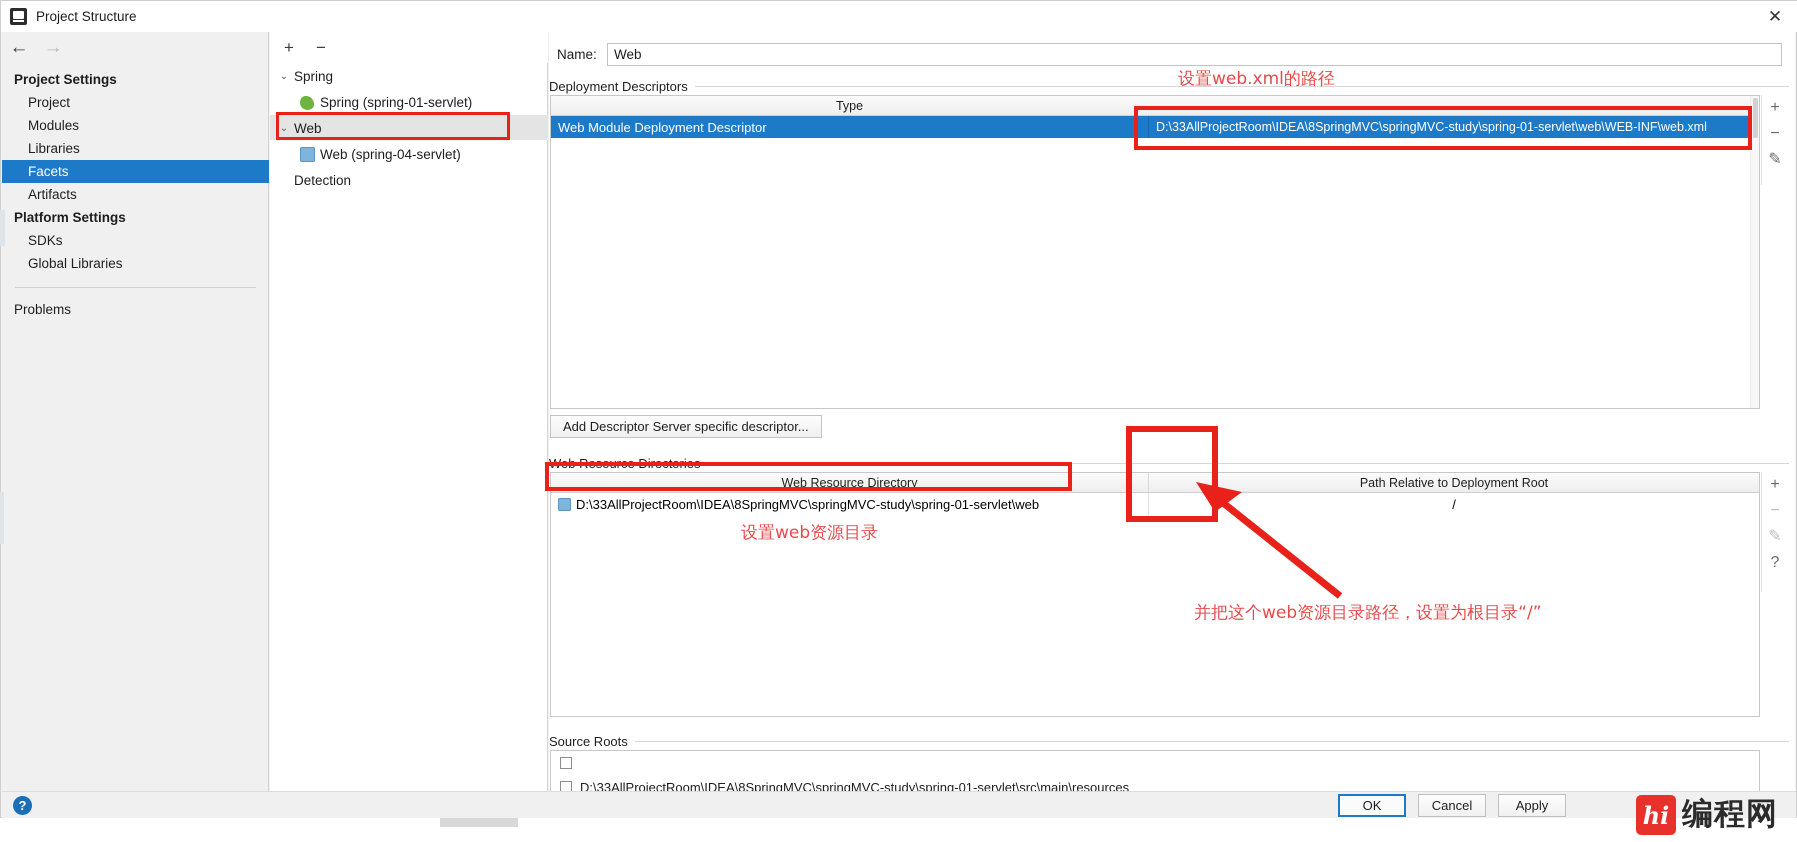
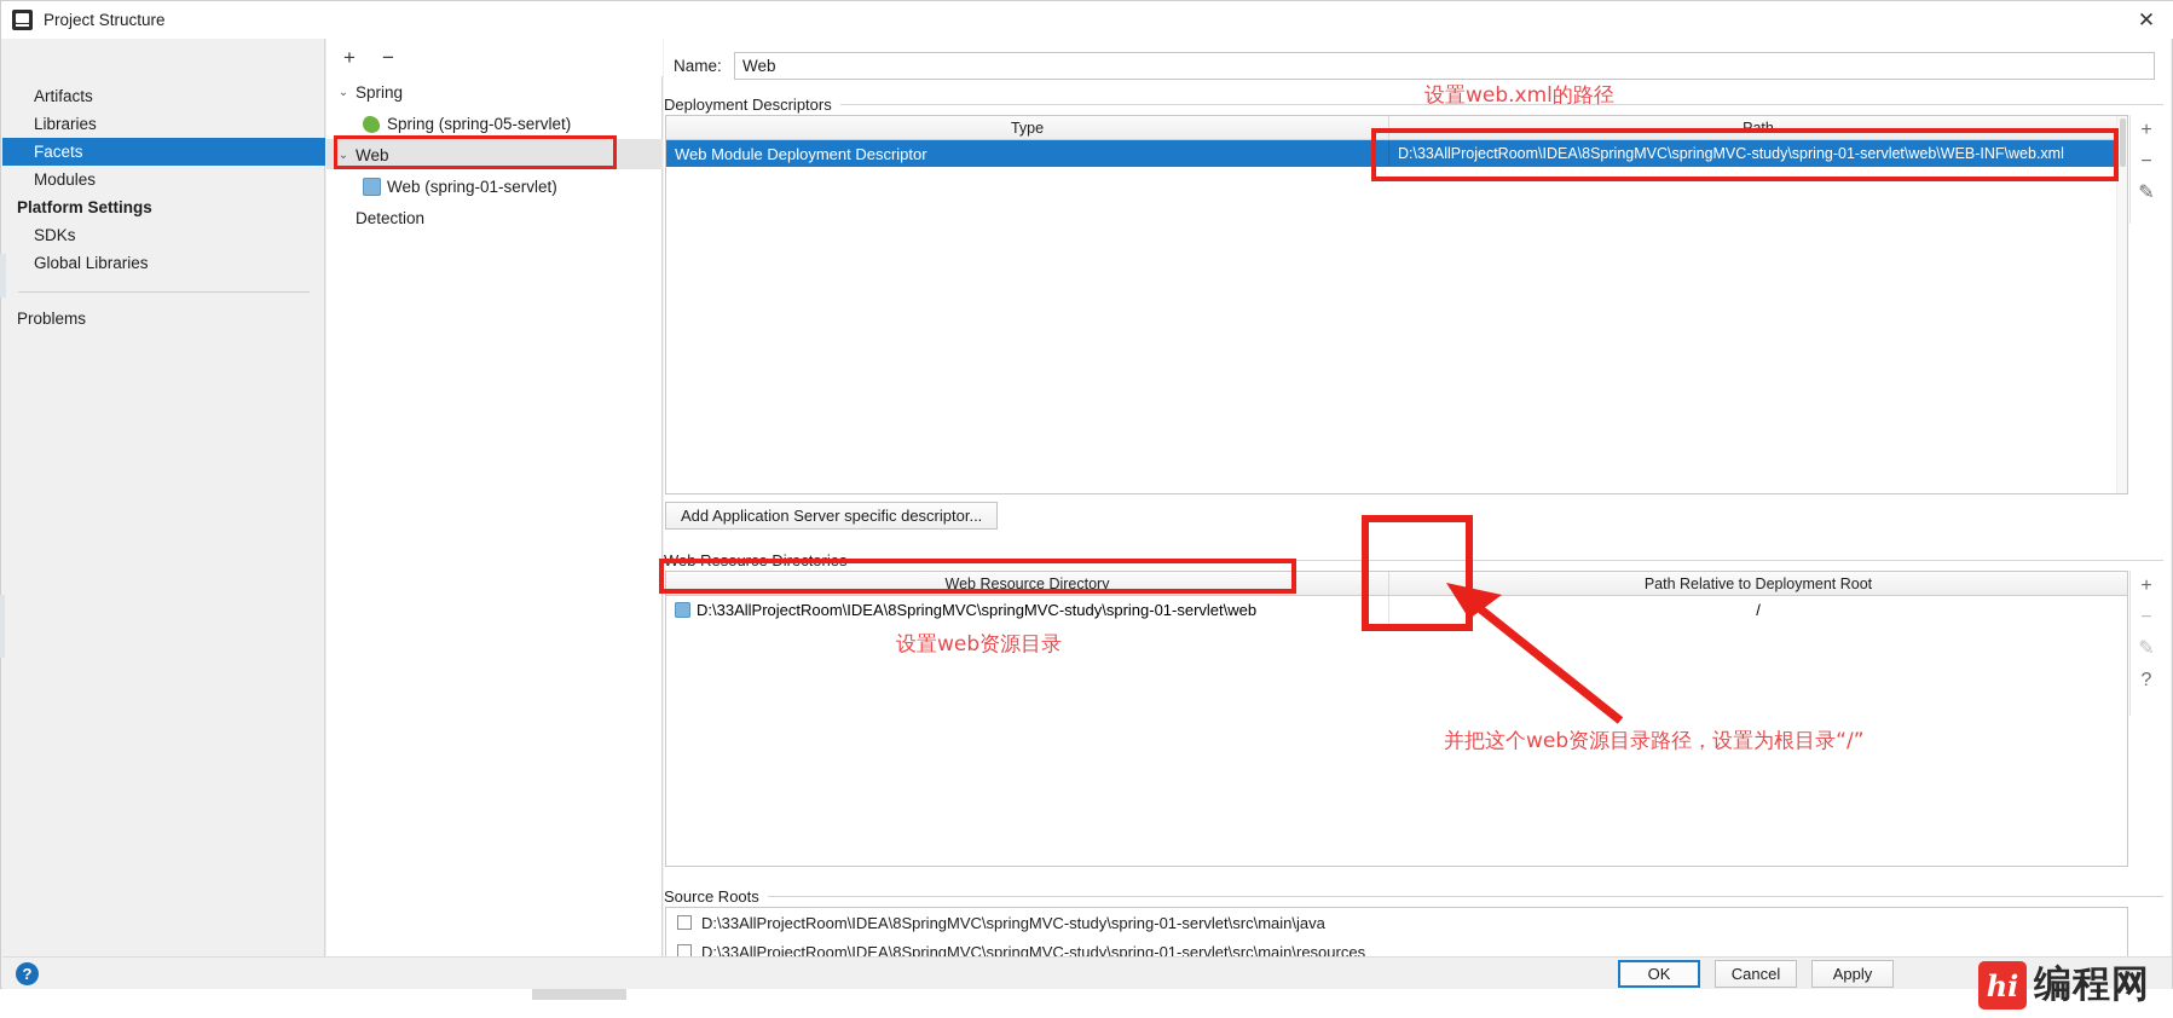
  Project Structure
  ✕
- ←
- →
- Project Settings
- Project
- Modules
+ Artifacts
  Libraries
  Facets
- Artifacts
+ Modules
  Platform Settings
  SDKs
  Global Libraries
  Problems
  +
  −
  ⌄
  Spring
- Spring (spring-01-servlet)
+ Spring (spring-05-servlet)
  ⌄
  Web
- Web (spring-04-servlet)
+ Web (spring-01-servlet)
  Detection
  Name:
  Web
  Deployment Descriptors
  Type
+ Path
  Web Module Deployment Descriptor
  D:\33AllProjectRoom\IDEA\8SpringMVC\springMVC-study\spring-01-servlet\web\WEB-INF\web.xml
  +
  −
  ✎
- Add Descriptor Server specific descriptor...
+ Add Application Server specific descriptor...
  Web Resource Directories
  Web Resource Directory
  Path Relative to Deployment Root
  D:\33AllProjectRoom\IDEA\8SpringMVC\springMVC-study\spring-01-servlet\web
  /
  +
  −
  ✎
  ?
  Source Roots
+ D:\33AllProjectRoom\IDEA\8SpringMVC\springMVC-study\spring-01-servlet\src\main\java
  D:\33AllProjectRoom\IDEA\8SpringMVC\springMVC-study\spring-01-servlet\src\main\resources
  ?
  OK
  Cancel
  Apply
  设置web.xml的路径
  设置web资源目录
  并把这个web资源目录路径，设置为根目录“/”
  hi
  编程网
